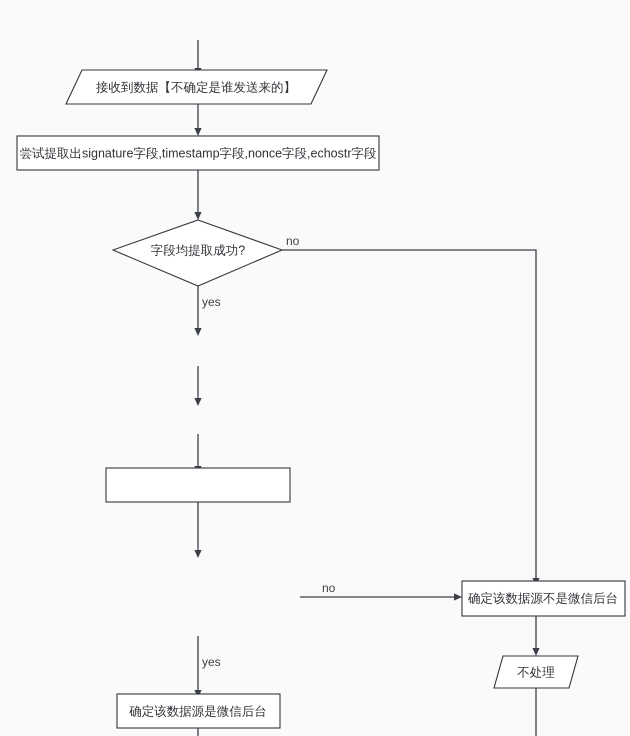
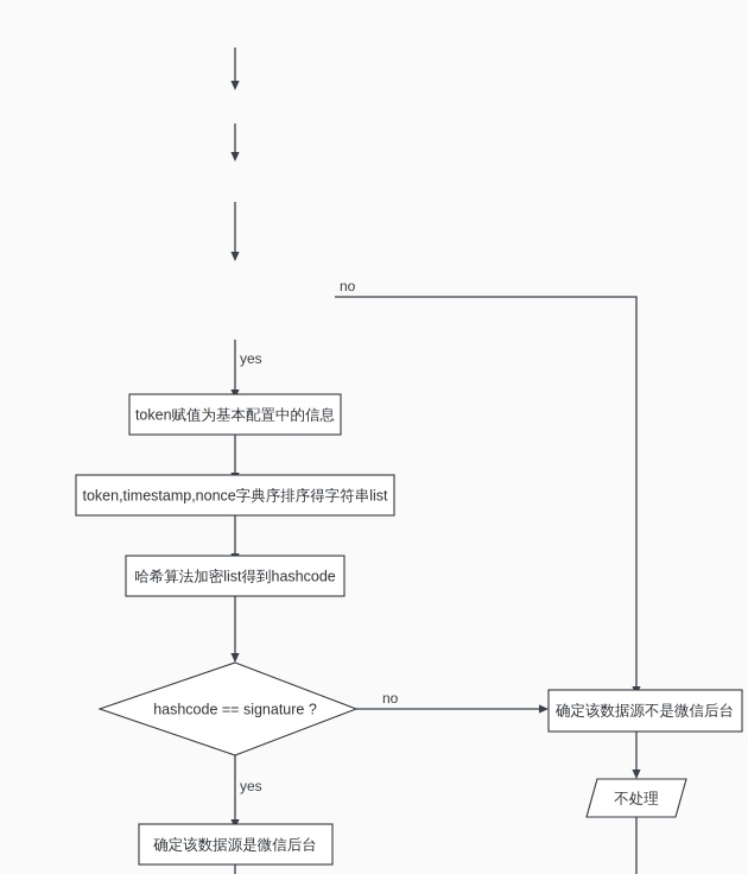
- 接收到数据【不确定是谁发送来的】
- 尝试提取出signature字段,timestamp字段,nonce字段,echostr字段
- 字段均提取成功?
  no
  yes
+ token赋值为基本配置中的信息
+ token,timestamp,nonce字典序排序得字符串list
+ 哈希算法加密list得到hashcode
+ hashcode == signature ?
  no
  yes
  确定该数据源不是微信后台
  不处理
  确定该数据源是微信后台
